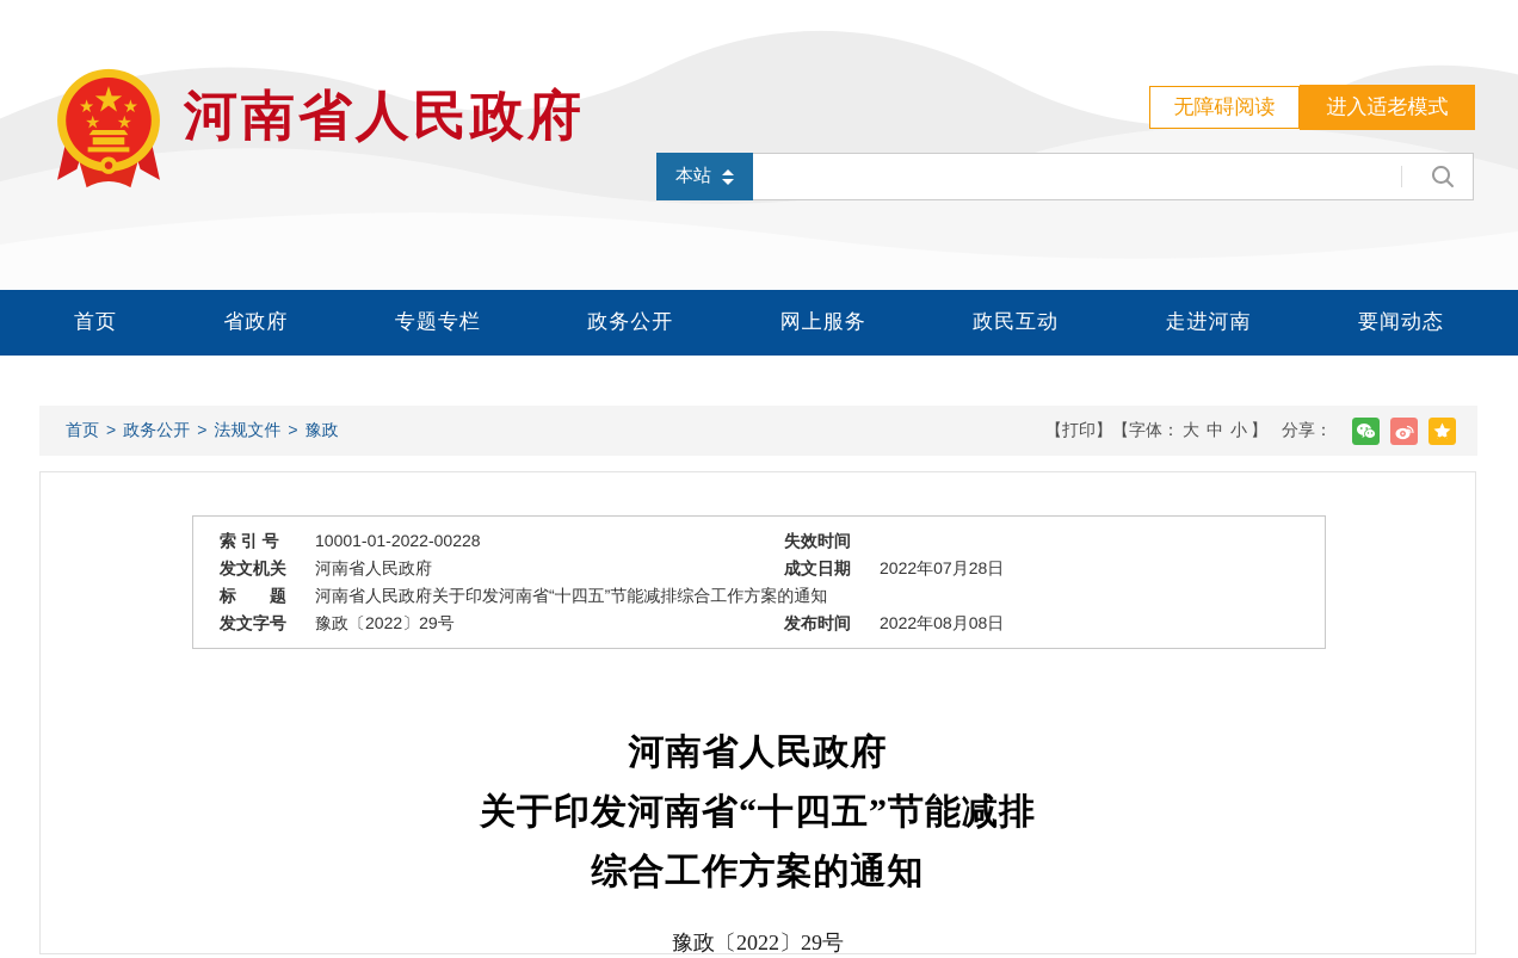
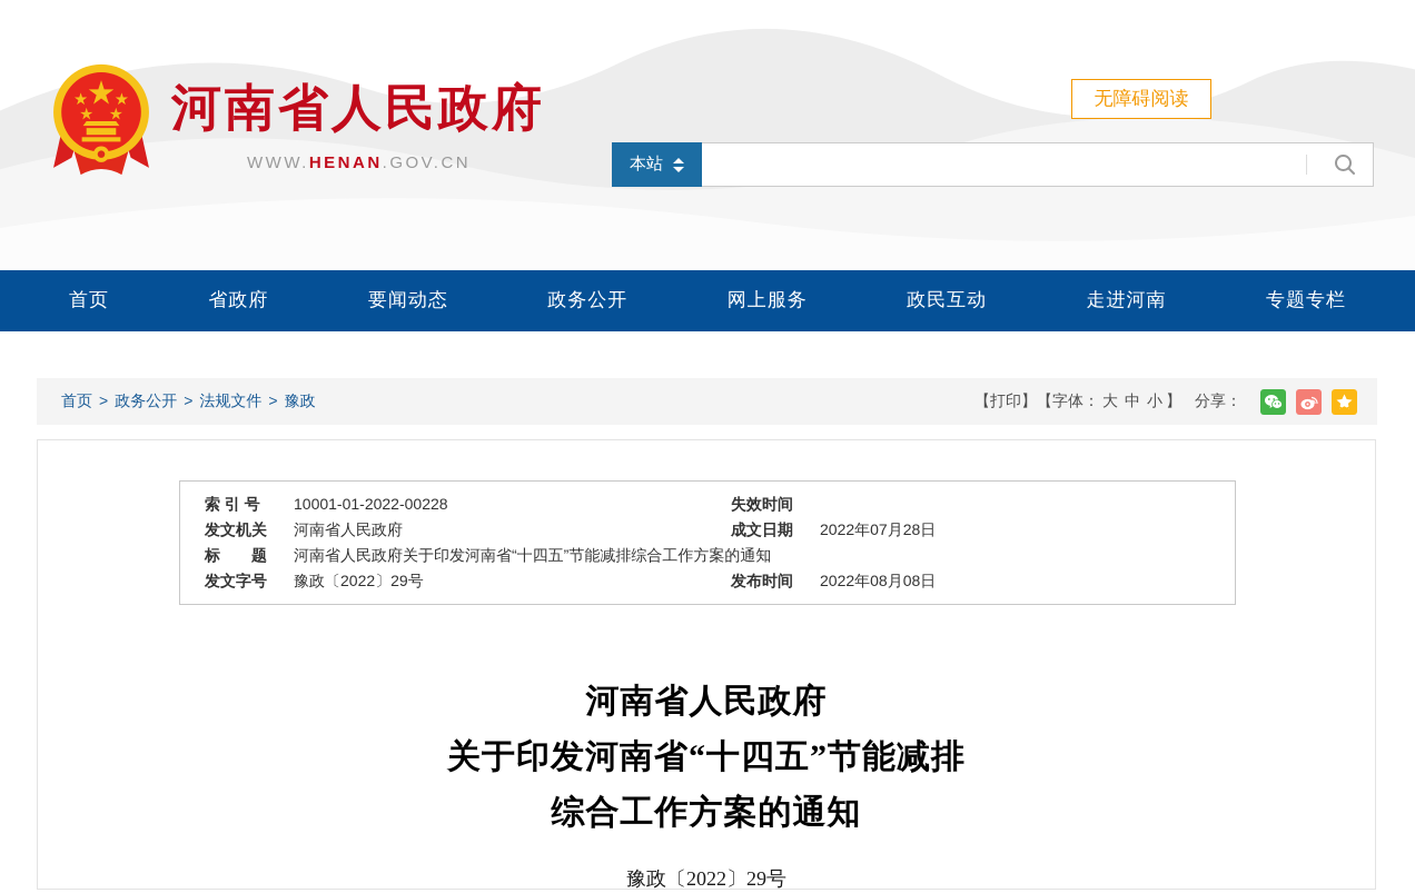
  河南省人民政府
+ WWW.HENAN.GOV.CN
  无障碍阅读
- 进入适老模式
  本站
  首页
  省政府
- 专题专栏
+ 要闻动态
  政务公开
  网上服务
  政民互动
  走进河南
- 要闻动态
+ 专题专栏
  首页 > 政务公开 > 法规文件 > 豫政
  【打印】
  【字体： 大 中 小 】
  分享：
  索 引 号
  10001-01-2022-00228
  失效时间
  发文机关
  河南省人民政府
  成文日期
  2022年07月28日
  标 题
  河南省人民政府关于印发河南省“十四五”节能减排综合工作方案的通知
  发文字号
  豫政〔2022〕29号
  发布时间
  2022年08月08日
  河南省人民政府
  关于印发河南省“十四五”节能减排
  综合工作方案的通知
  豫政〔2022〕29号
